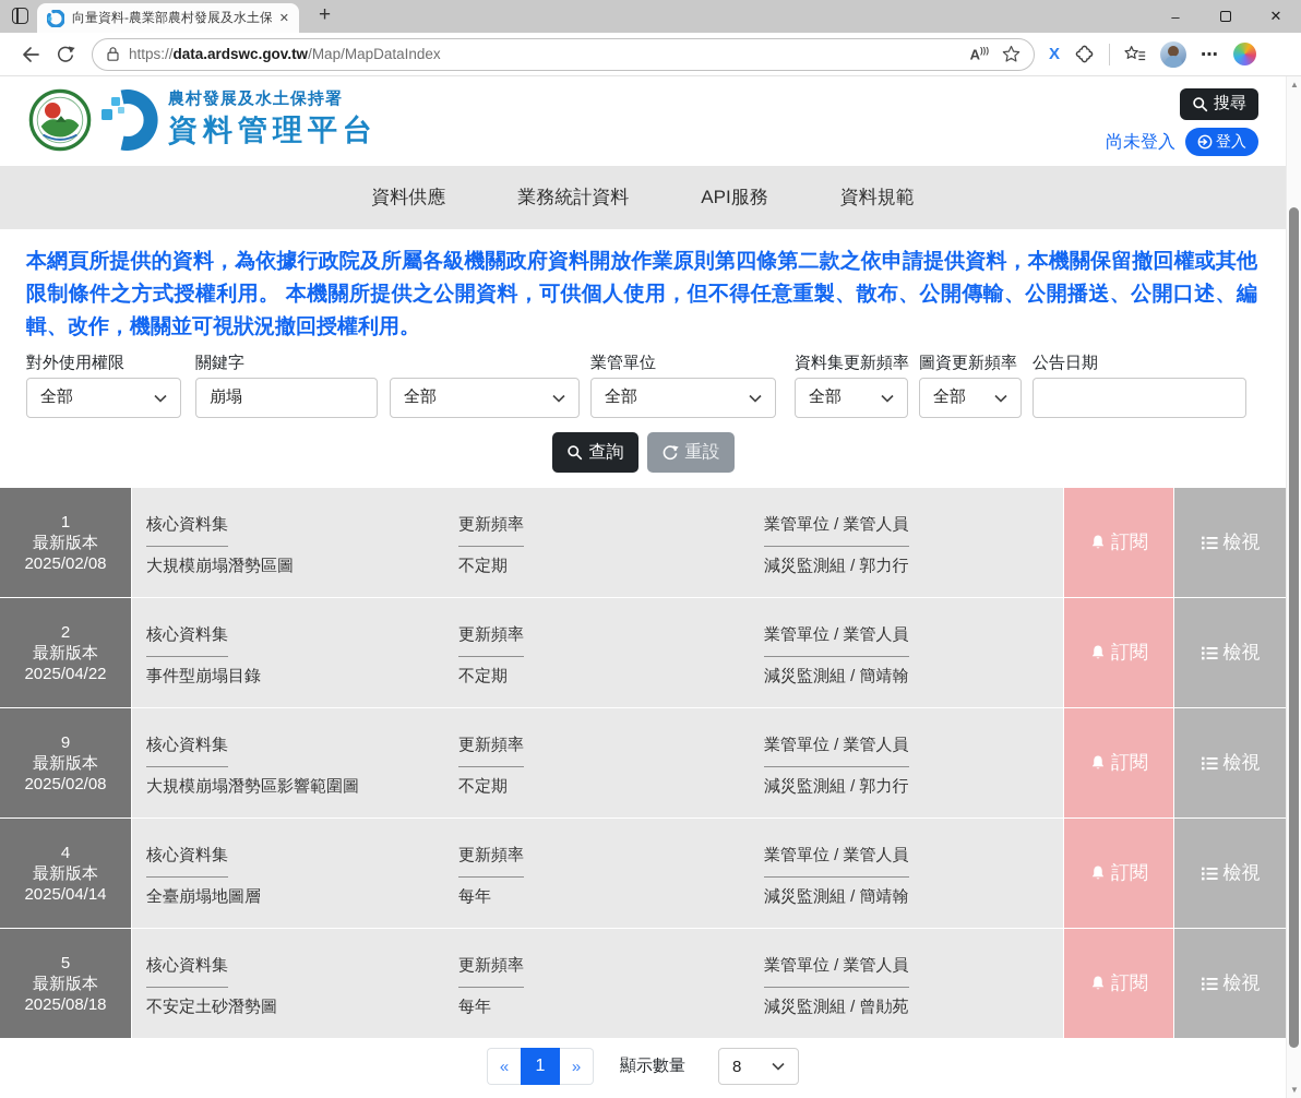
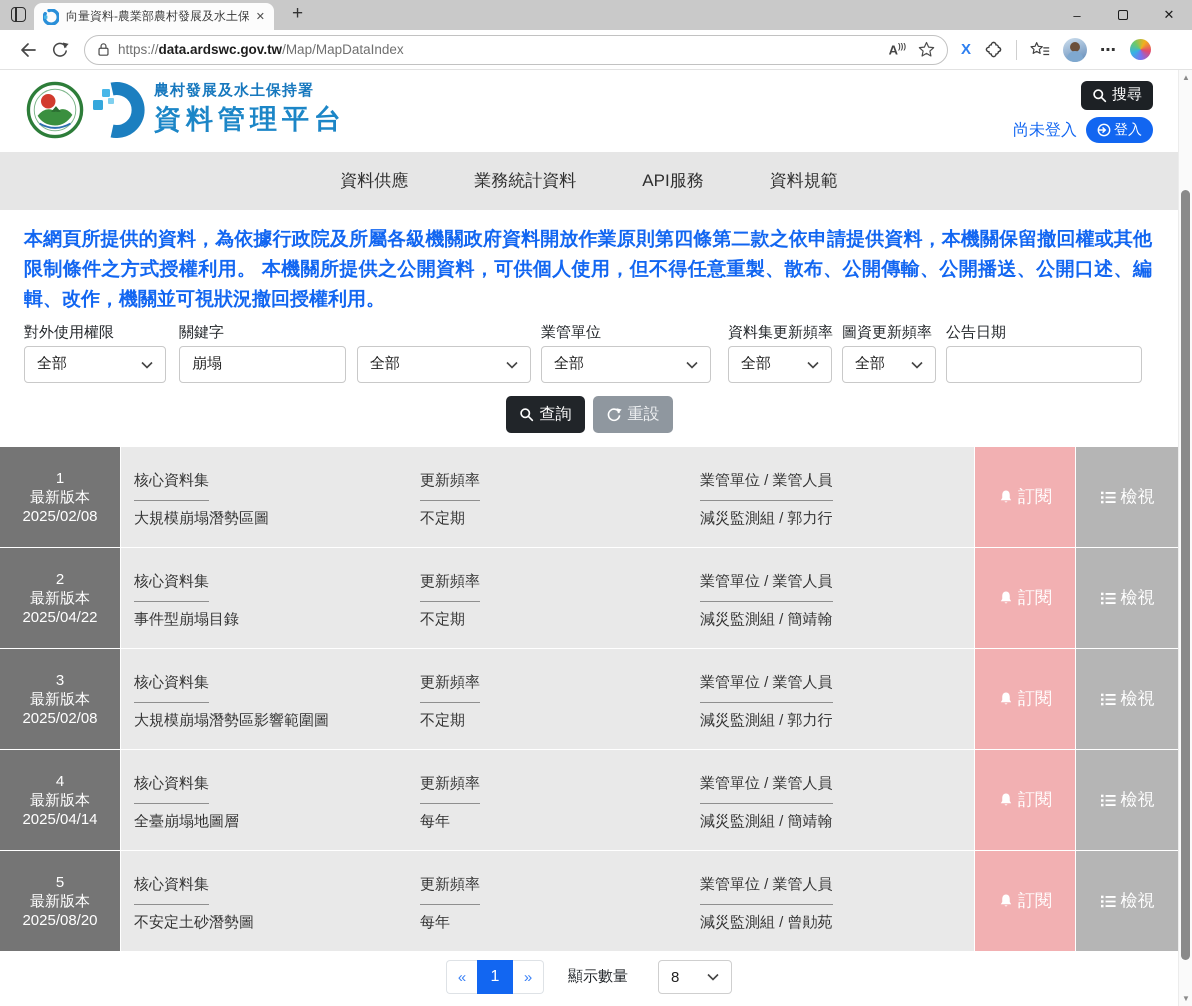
  向量資料-農業部農村發展及水土保
  ✕
  +
  –
  ✕
  https://data.ardswc.gov.tw/Map/MapDataIndex
  A)))
  X
  ⋯
  農村發展及水土保持署
  資料管理平台
  搜尋
  尚未登入
  登入
  資料供應
  業務統計資料
  API服務
  資料規範
  本網頁所提供的資料，為依據行政院及所屬各級機關政府資料開放作業原則第四條第二款之依申請提供資料，本機關保留撤回權或其他限制條件之方式授權利用。 本機關所提供之公開資料，可供個人使用，但不得任意重製、散布、公開傳輸、公開播送、公開口述、編輯、改作，機關並可視狀況撤回授權利用。
  對外使用權限
  全部
  關鍵字
  崩塌
  全部
  業管單位
  全部
  資料集更新頻率
  全部
  圖資更新頻率
  全部
  公告日期
  查詢
  重設
  1
  最新版本
  2025/02/08
  核心資料集
  大規模崩塌潛勢區圖
  更新頻率
  不定期
  業管單位 / 業管人員
  減災監測組 / 郭力行
  訂閱
  檢視
  2
  最新版本
  2025/04/22
  核心資料集
  事件型崩塌目錄
  更新頻率
  不定期
  業管單位 / 業管人員
  減災監測組 / 簡靖翰
  訂閱
  檢視
- 9
+ 3
  最新版本
  2025/02/08
  核心資料集
  大規模崩塌潛勢區影響範圍圖
  更新頻率
  不定期
  業管單位 / 業管人員
  減災監測組 / 郭力行
  訂閱
  檢視
  4
  最新版本
  2025/04/14
  核心資料集
  全臺崩塌地圖層
  更新頻率
  每年
  業管單位 / 業管人員
  減災監測組 / 簡靖翰
  訂閱
  檢視
  5
  最新版本
- 2025/08/18
+ 2025/08/20
  核心資料集
  不安定土砂潛勢圖
  更新頻率
  每年
  業管單位 / 業管人員
  減災監測組 / 曾勛苑
  訂閱
  檢視
  «
  1
  »
  顯示數量
  8
  ▲
  ▼
